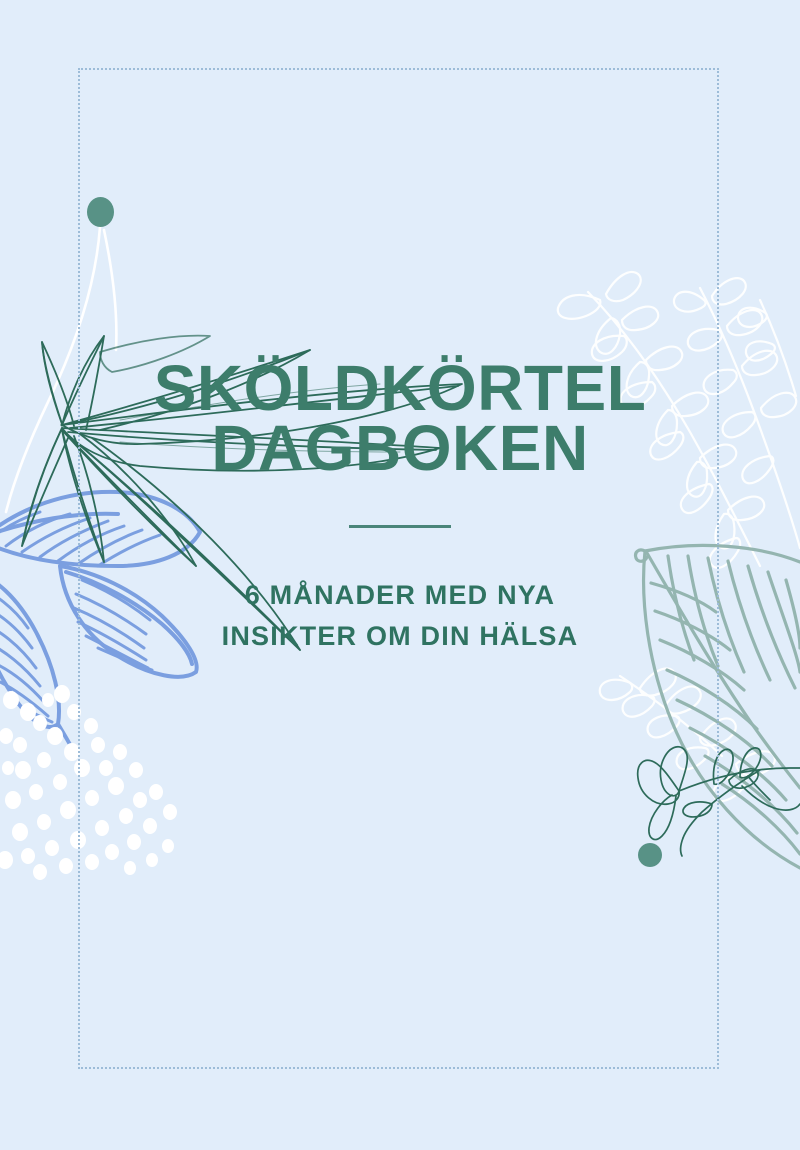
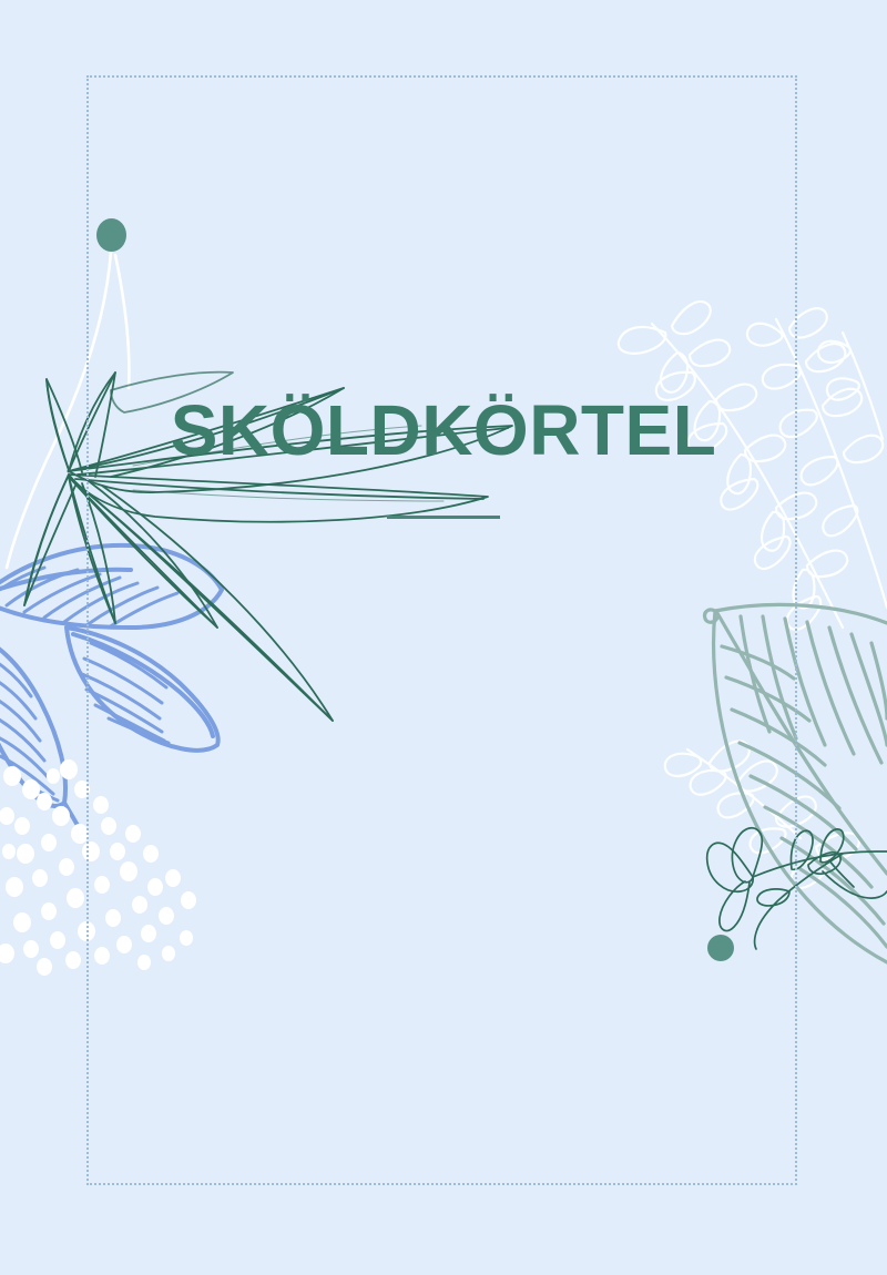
  SKÖLDKÖRTEL
- DAGBOKEN
- 6 MÅNADER MED NYA
- INSIKTER OM DIN HÄLSA
